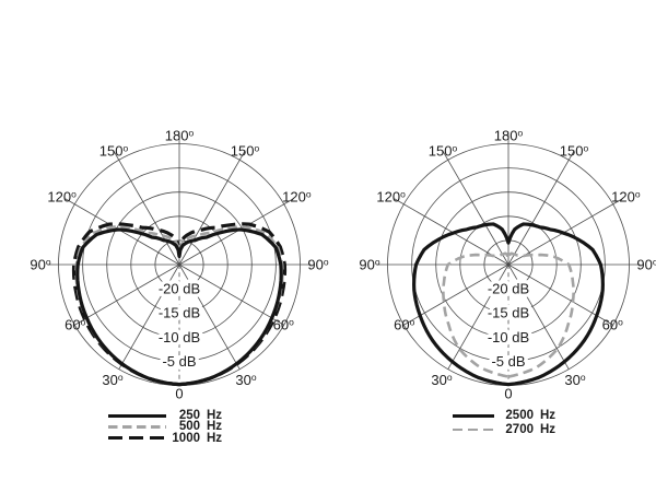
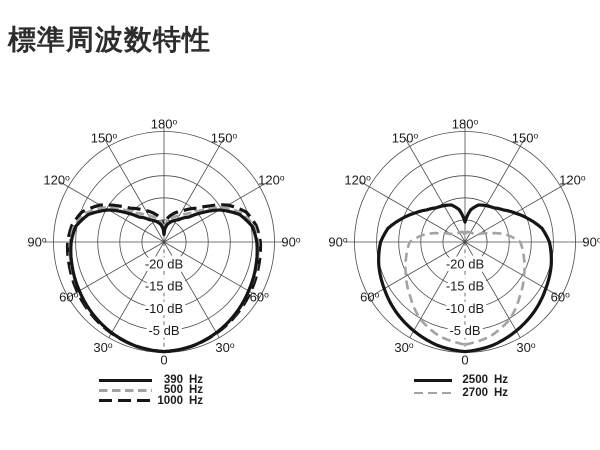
+ 標準周波数特性
  -20 dB
  -15 dB
  -10 dB
  -5 dB
  180o
  150o
  150o
  120o
  120o
  90o
  90o
  60o
  60o
  30o
  30o
  0
  -20 dB
  -15 dB
  -10 dB
  -5 dB
  180o
  150o
  150o
  120o
  120o
  90o
  90o
  60o
  60o
  30o
  30o
  0
- 250
+ 390
  Hz
  500
  Hz
  1000
  Hz
  2500
  Hz
  2700
  Hz
